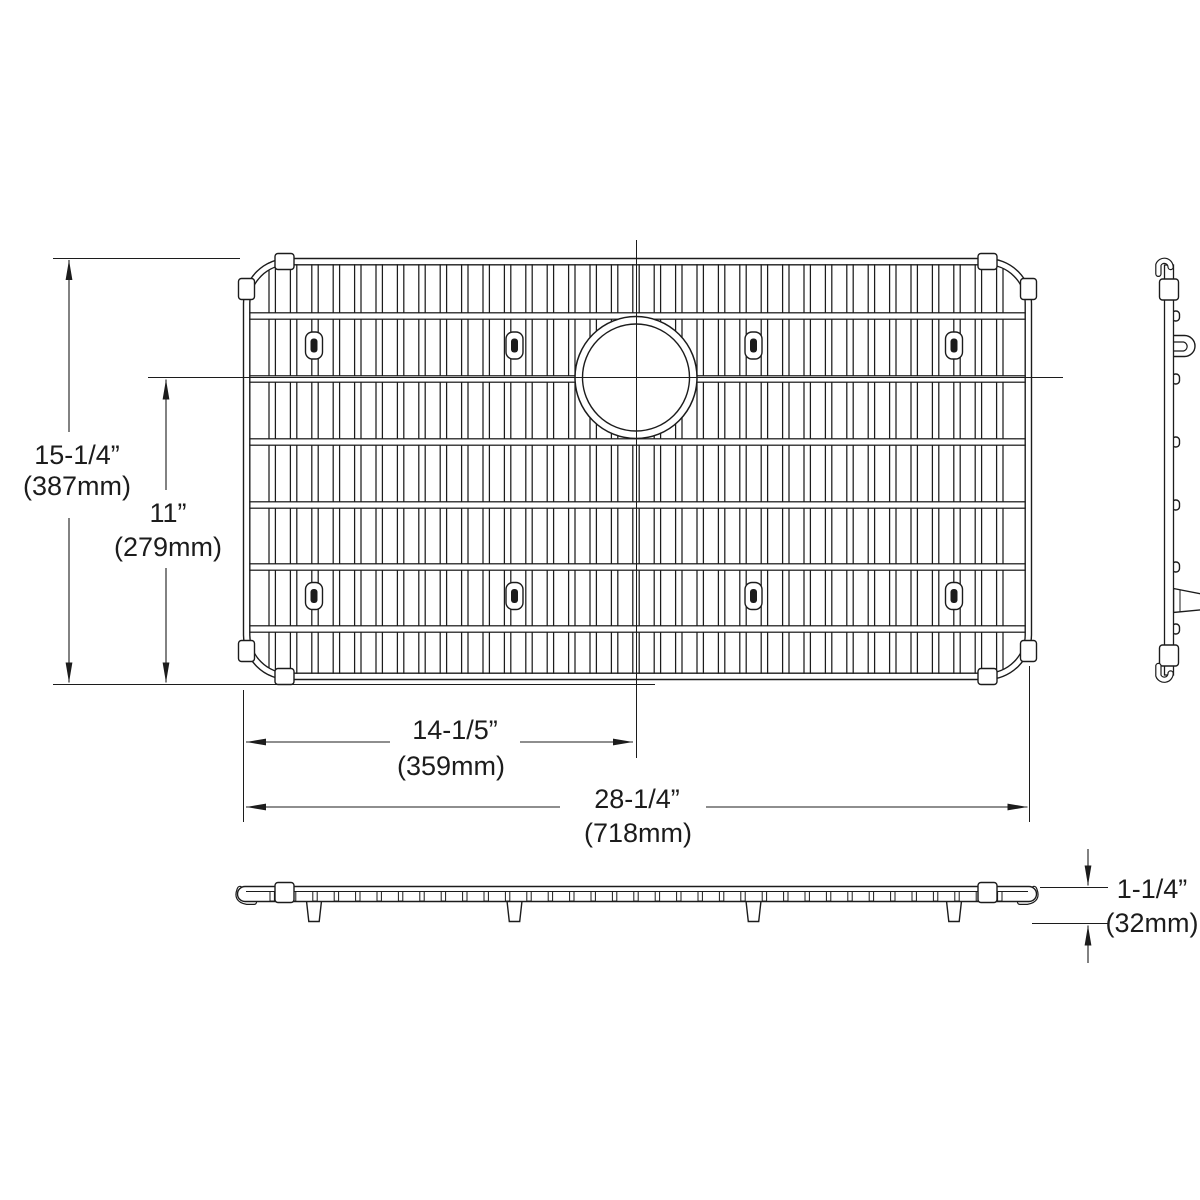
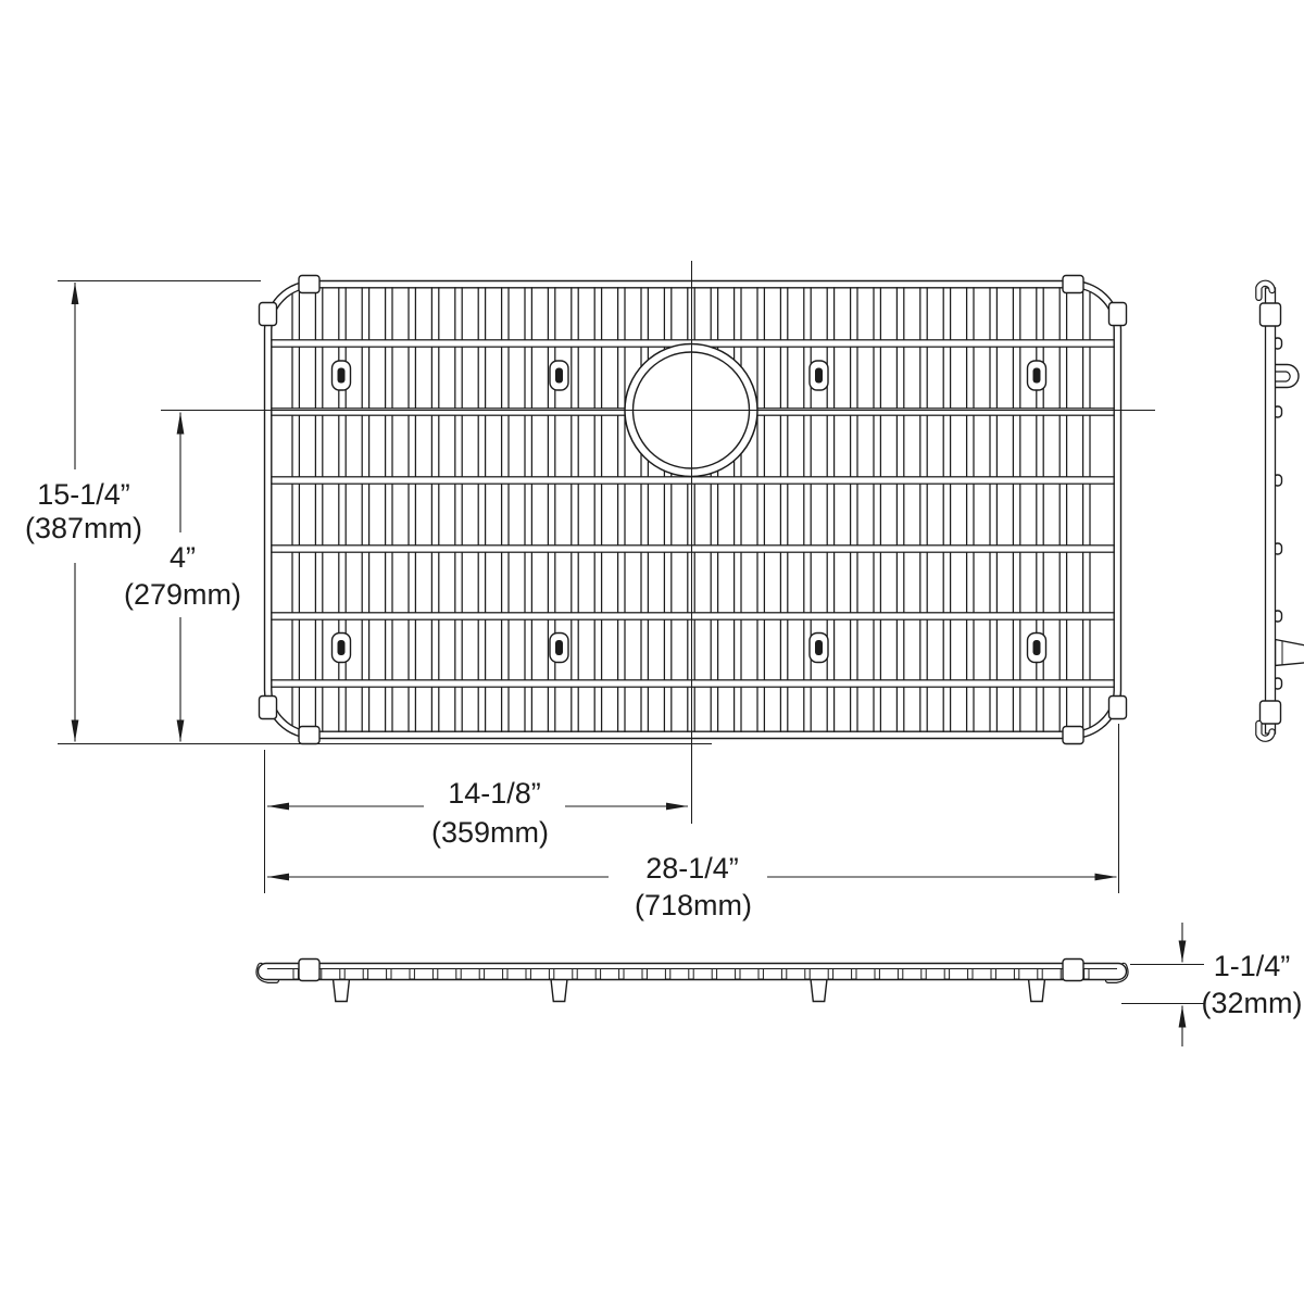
  15-1/4”
  (387mm)
- 11”
+ 4”
  (279mm)
- 14-1/5”
+ 14-1/8”
  (359mm)
  28-1/4”
  (718mm)
  1-1/4”
  (32mm)
